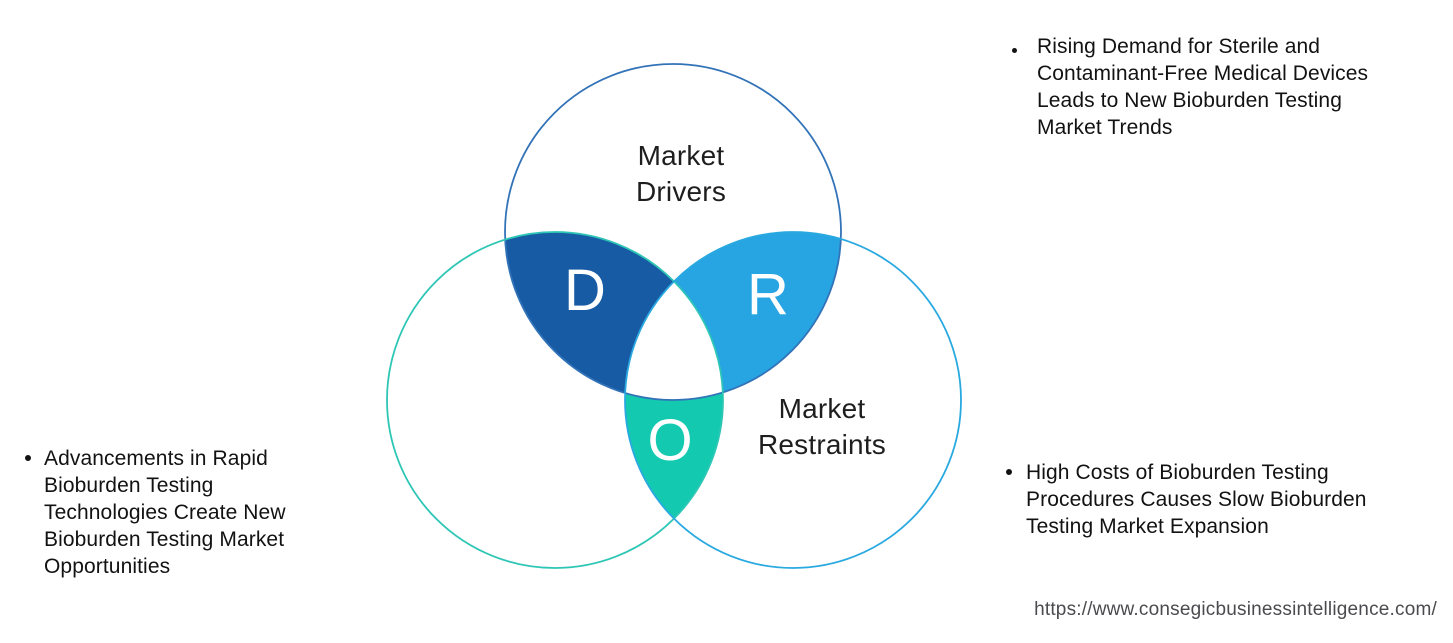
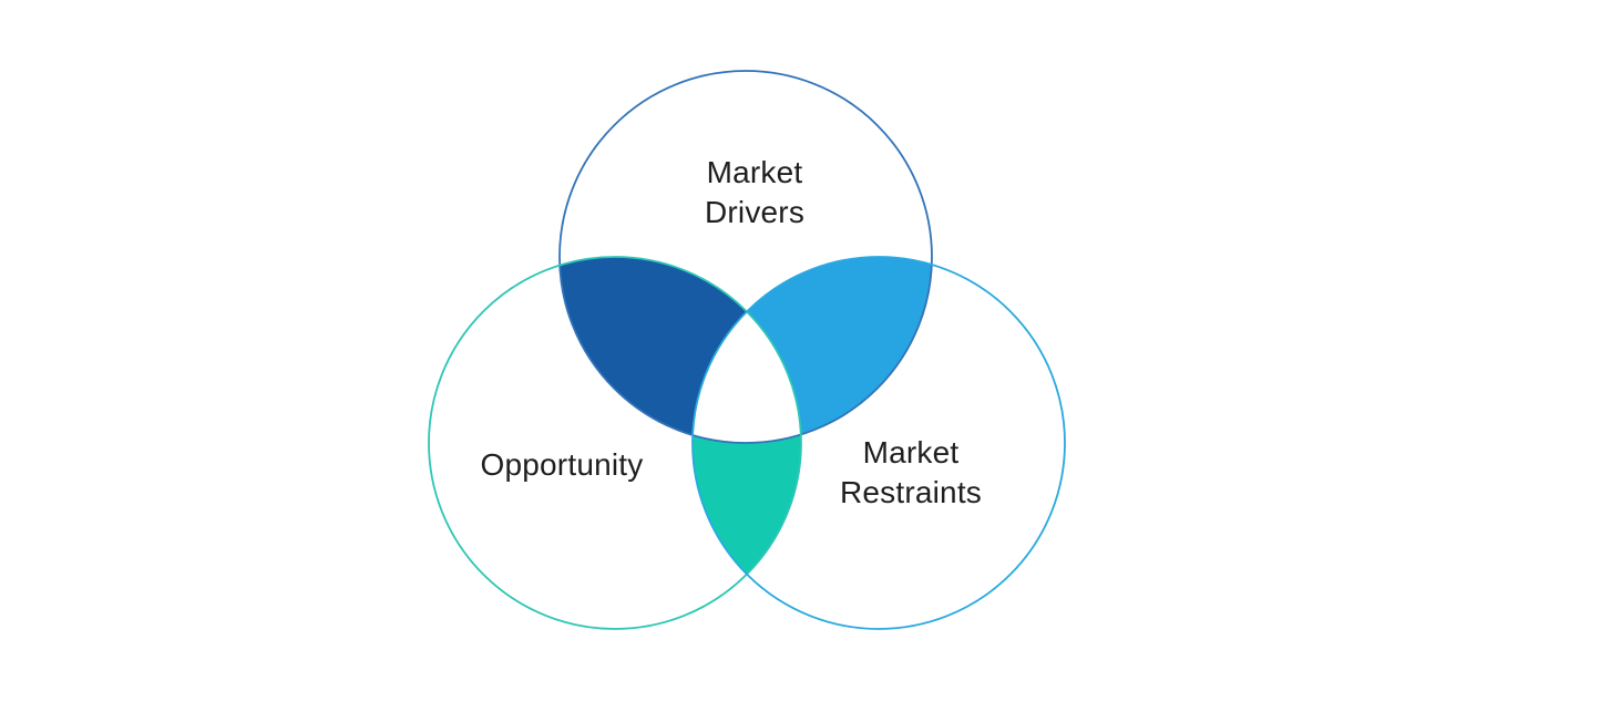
  Market
  Drivers
+ Opportunity
  Market
  Restraints
- D
- R
- O
- Rising Demand for Sterile and Contaminant-Free Medical Devices Leads to New Bioburden Testing Market Trends
- Advancements in Rapid Bioburden Testing Technologies Create New Bioburden Testing Market Opportunities
- High Costs of Bioburden Testing Procedures Causes Slow Bioburden Testing Market Expansion
- https://www.consegicbusinessintelligence.com/
